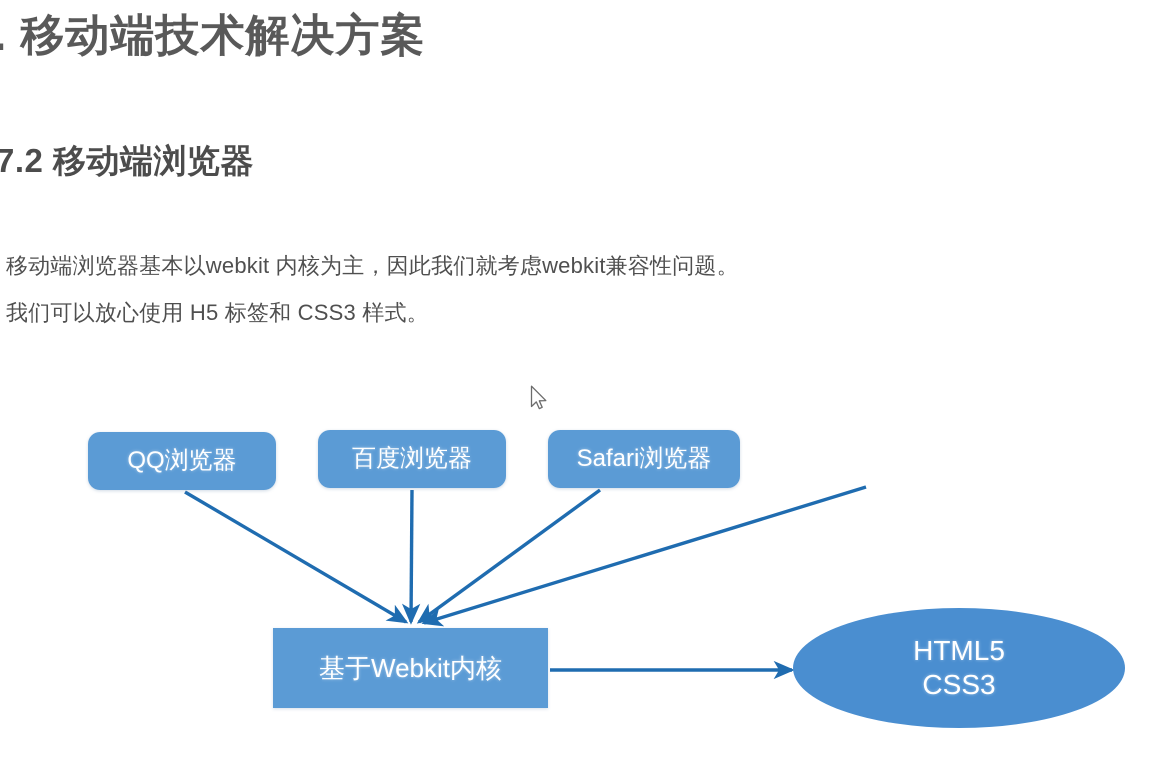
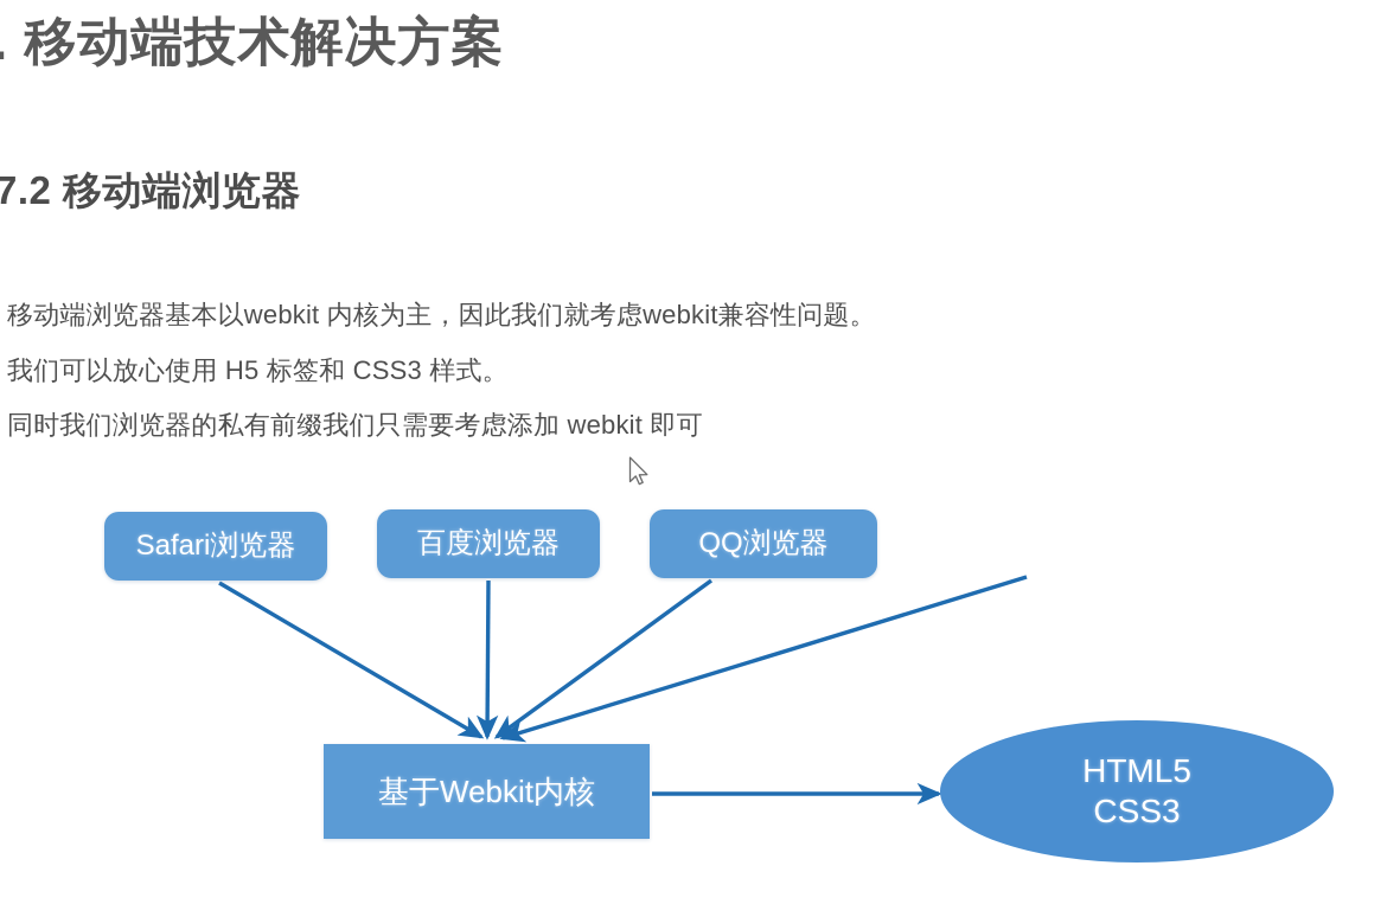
  . 移动端技术解决方案
  7.2 移动端浏览器
  移动端浏览器基本以webkit 内核为主，因此我们就考虑webkit兼容性问题。
  我们可以放心使用 H5 标签和 CSS3 样式。
+ 同时我们浏览器的私有前缀我们只需要考虑添加 webkit 即可
- QQ浏览器
+ Safari浏览器
  百度浏览器
- Safari浏览器
+ QQ浏览器
  基于Webkit内核
  HTML5
  CSS3
